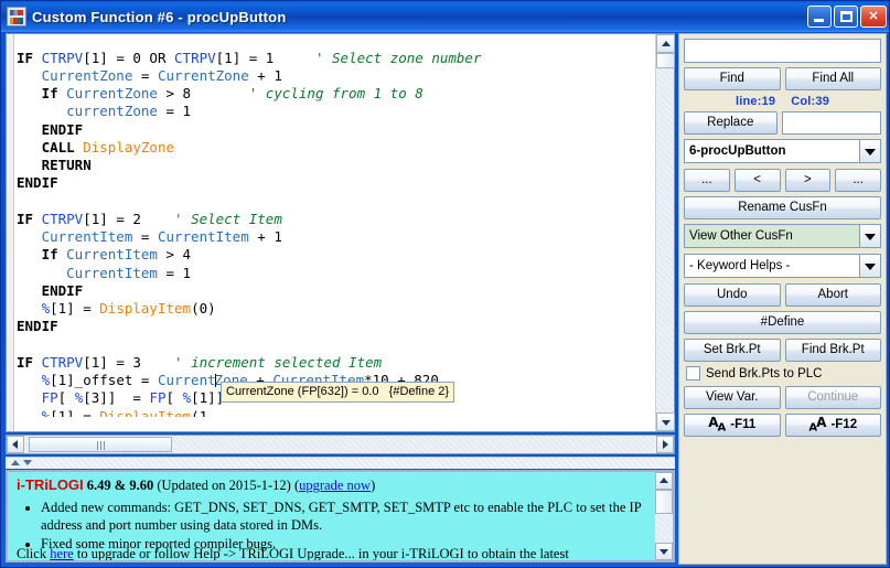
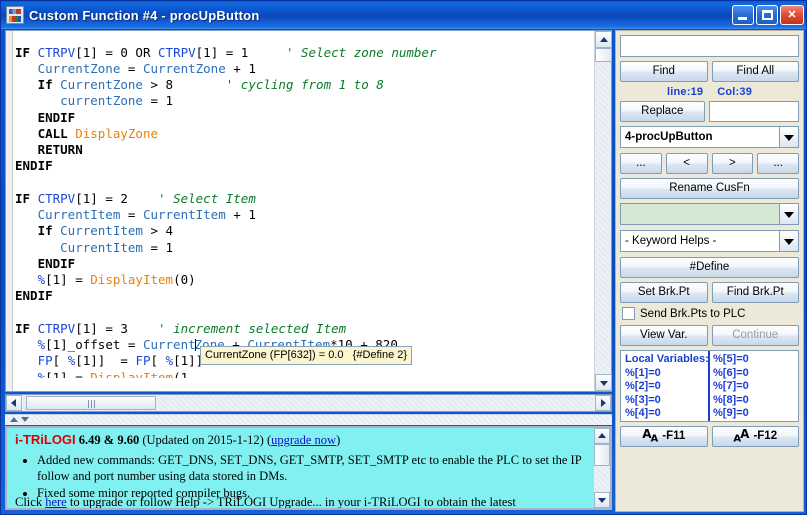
- Custom Function #6 - procUpButton
+ Custom Function #4 - procUpButton
  ✕
- IF CTRPV[1] = 0 OR CTRPV[1] = 1 ' Select zone number CurrentZone = CurrentZone + 1 If CurrentZone > 8 ' cycling from 1 to 8 currentZone = 1 ENDIF CALL DisplayZone RETURN ENDIF IF CTRPV[1] = 2 ' Select Item CurrentItem = CurrentItem + 1 If CurrentItem > 4 CurrentItem = 1 ENDIF %[1] = DisplayItem(0) ENDIF IF CTRPV[1] = 3 ' increment selected Item %[1]_offset = CurrentZone + CurrentItem*10 + 820 FP[ %[3]] = FP[ %[1] %[1] = DisplayItem(1
+ IF CTRPV[1] = 0 OR CTRPV[1] = 1 ' Select zone number CurrentZone = CurrentZone + 1 If CurrentZone > 8 ' cycling from 1 to 8 currentZone = 1 ENDIF CALL DisplayZone RETURN ENDIF IF CTRPV[1] = 2 ' Select Item CurrentItem = CurrentItem + 1 If CurrentItem > 4 CurrentItem = 1 ENDIF %[1] = DisplayItem(0) ENDIF IF CTRPV[1] = 3 ' increment selected Item %[1]_offset = CurrentZone + CurrentItem*10 + 820 FP[ %[1]] = FP[ %[1] %[1] = DisplayItem(1
  CurrentZone (FP[632]) = 0.0 {#Define 2}
  i-TRiLOGI 6.49 & 9.60 (Updated on 2015-1-12) (upgrade now)
- Added new commands: GET_DNS, SET_DNS, GET_SMTP, SET_SMTP etc to enable the PLC to set the IP address and port number using data stored in DMs.
+ Added new commands: GET_DNS, SET_DNS, GET_SMTP, SET_SMTP etc to enable the PLC to set the IP follow and port number using data stored in DMs.
  Fixed some minor reported compiler bugs.
  Click here to upgrade or follow Help -> TRiLOGI Upgrade... in your i-TRiLOGI to obtain the latest
  Find
  Find All
  line:19 Col:39
  Replace
- 6-procUpButton
+ 4-procUpButton
  ...
  <
  >
  ...
  Rename CusFn
- View Other CusFn
  - Keyword Helps -
- Undo
- Abort
  #Define
  Set Brk.Pt
  Find Brk.Pt
  Send Brk.Pts to PLC
  View Var.
  Continue
+ Local Variables:
+ %[1]=0
+ %[2]=0
+ %[3]=0
+ %[4]=0
+ %[5]=0
+ %[6]=0
+ %[7]=0
+ %[8]=0
+ %[9]=0
  AA
  -F11
  AA
  -F12
